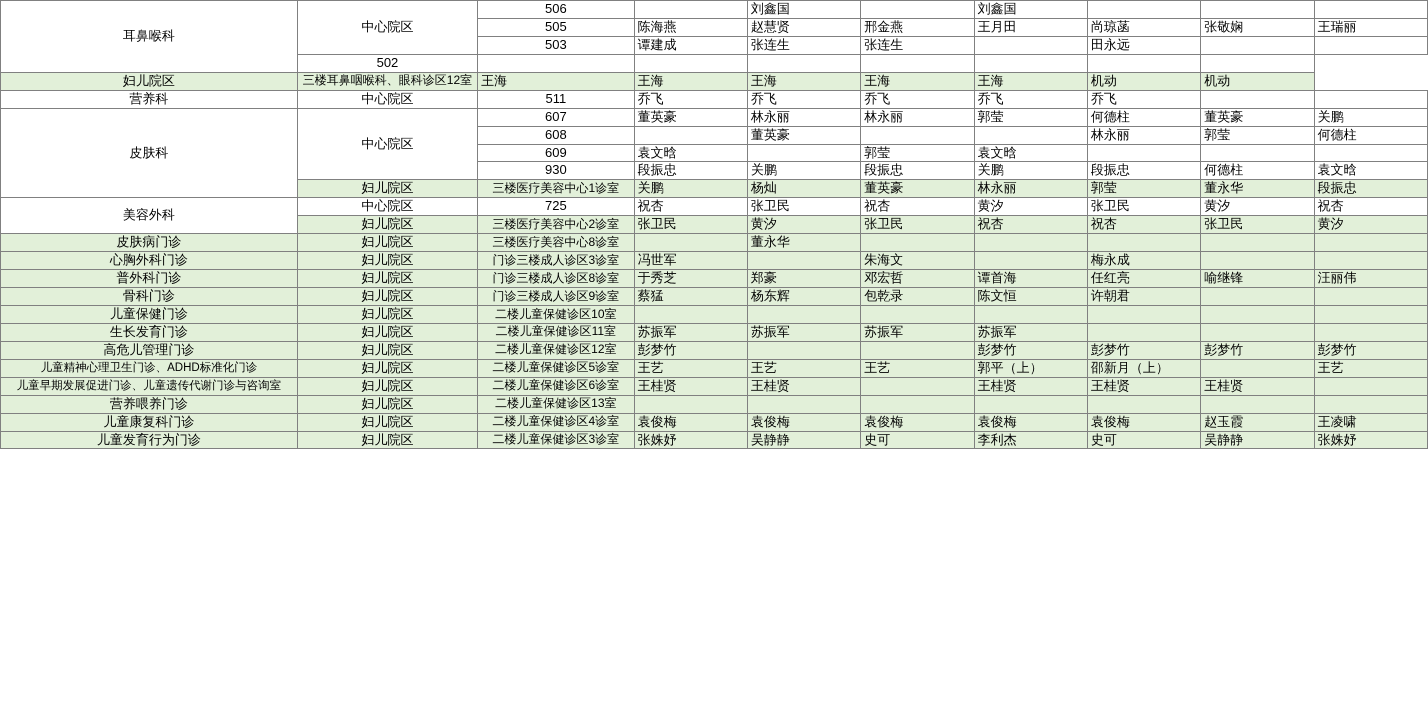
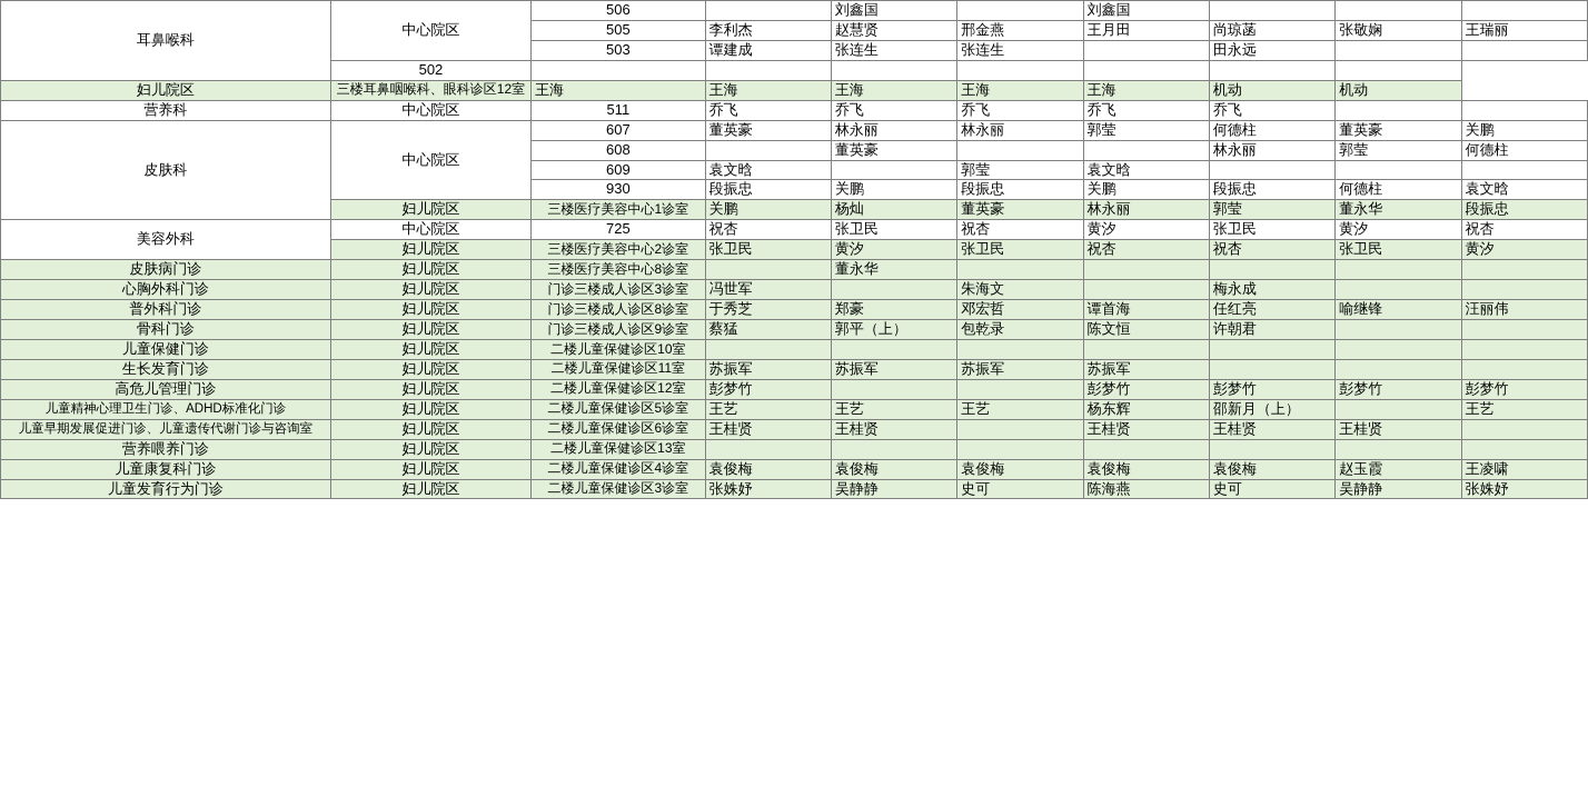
  耳鼻喉科	中心院区	506		刘鑫国		刘鑫国
- 505	陈海燕	赵慧贤	邢金燕	王月田	尚琼菡	张敬娴	王瑞丽
+ 505	李利杰	赵慧贤	邢金燕	王月田	尚琼菡	张敬娴	王瑞丽
  503	谭建成	张连生	张连生		田永远
  502
  妇儿院区	三楼耳鼻咽喉科、眼科诊区12室	王海	王海	王海	王海	王海	机动	机动
  营养科	中心院区	511	乔飞	乔飞	乔飞	乔飞	乔飞
  皮肤科	中心院区	607	董英豪	林永丽	林永丽	郭莹	何德柱	董英豪	关鹏
  608		董英豪			林永丽	郭莹	何德柱
  609	袁文晗		郭莹	袁文晗
  930	段振忠	关鹏	段振忠	关鹏	段振忠	何德柱	袁文晗
  妇儿院区	三楼医疗美容中心1诊室	关鹏	杨灿	董英豪	林永丽	郭莹	董永华	段振忠
  美容外科	中心院区	725	祝杏	张卫民	祝杏	黄汐	张卫民	黄汐	祝杏
  妇儿院区	三楼医疗美容中心2诊室	张卫民	黄汐	张卫民	祝杏	祝杏	张卫民	黄汐
  皮肤病门诊	妇儿院区	三楼医疗美容中心8诊室		董永华
  心胸外科门诊	妇儿院区	门诊三楼成人诊区3诊室	冯世军		朱海文		梅永成
  普外科门诊	妇儿院区	门诊三楼成人诊区8诊室	于秀芝	郑豪	邓宏哲	谭首海	任红亮	喻继锋	汪丽伟
- 骨科门诊	妇儿院区	门诊三楼成人诊区9诊室	蔡猛	杨东辉	包乾录	陈文恒	许朝君
+ 骨科门诊	妇儿院区	门诊三楼成人诊区9诊室	蔡猛	郭平（上）	包乾录	陈文恒	许朝君
  儿童保健门诊	妇儿院区	二楼儿童保健诊区10室
  生长发育门诊	妇儿院区	二楼儿童保健诊区11室	苏振军	苏振军	苏振军	苏振军
  高危儿管理门诊	妇儿院区	二楼儿童保健诊区12室	彭梦竹			彭梦竹	彭梦竹	彭梦竹	彭梦竹
- 儿童精神心理卫生门诊、ADHD标准化门诊	妇儿院区	二楼儿童保健诊区5诊室	王艺	王艺	王艺	郭平（上）	邵新月（上）		王艺
+ 儿童精神心理卫生门诊、ADHD标准化门诊	妇儿院区	二楼儿童保健诊区5诊室	王艺	王艺	王艺	杨东辉	邵新月（上）		王艺
  儿童早期发展促进门诊、儿童遗传代谢门诊与咨询室	妇儿院区	二楼儿童保健诊区6诊室	王桂贤	王桂贤		王桂贤	王桂贤	王桂贤
  营养喂养门诊	妇儿院区	二楼儿童保健诊区13室
  儿童康复科门诊	妇儿院区	二楼儿童保健诊区4诊室	袁俊梅	袁俊梅	袁俊梅	袁俊梅	袁俊梅	赵玉霞	王凌啸
- 儿童发育行为门诊	妇儿院区	二楼儿童保健诊区3诊室	张姝妤	吴静静	史可	李利杰	史可	吴静静	张姝妤
+ 儿童发育行为门诊	妇儿院区	二楼儿童保健诊区3诊室	张姝妤	吴静静	史可	陈海燕	史可	吴静静	张姝妤
